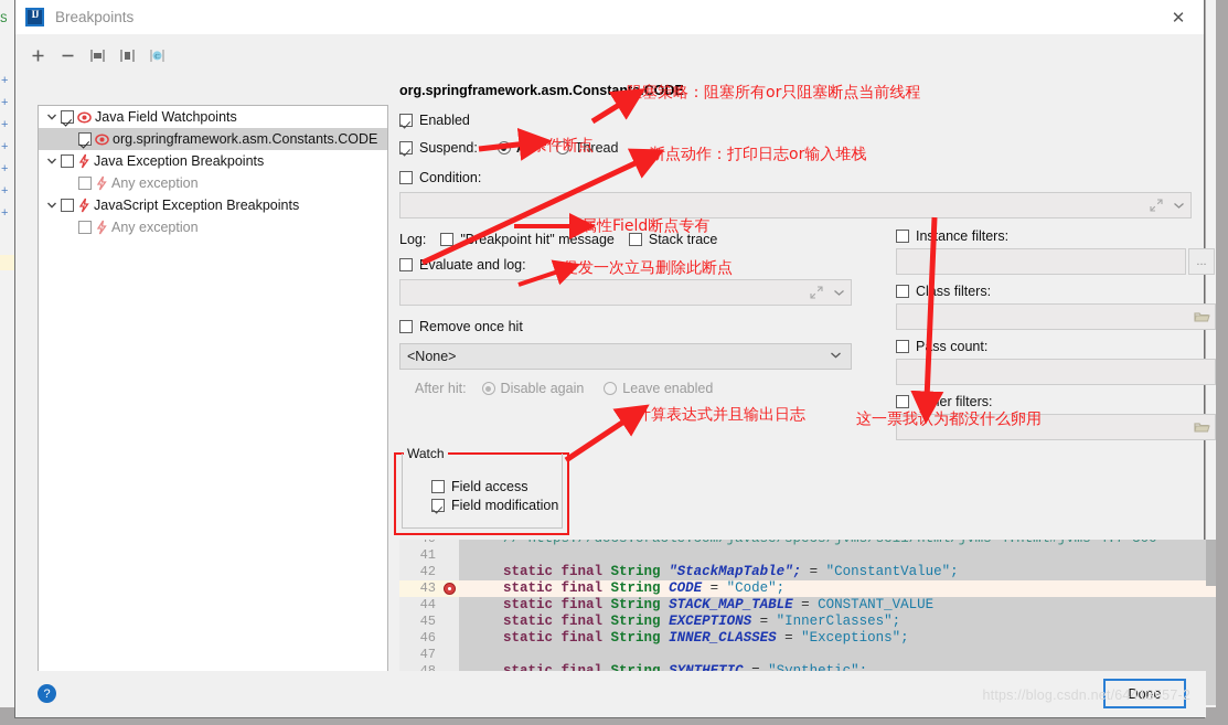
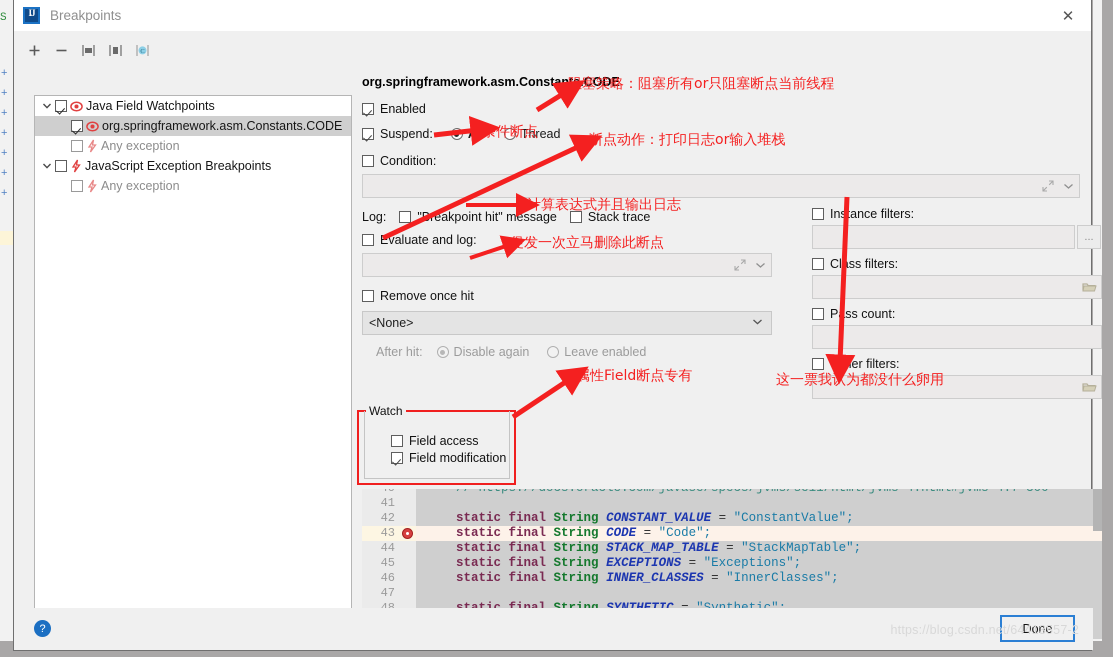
  S
  +
  +
  +
  +
  +
  +
  +
  Breakpoints
  ✕
  Java Field Watchpoints
  org.springframework.asm.Constants.CODE
- Java Exception Breakpoints
  Any exception
  JavaScript Exception Breakpoints
  Any exception
  org.springframework.asm.Constants.CODE
  Enabled
  Suspend:
  All
  Thread
  Condition:
  Log:
  "eakpoint hit" message
  Stack trace
  valuate and log:
  Remove once hit
  <None>
  After hit:
  Disable again
  Leave enabled
  Insance filters:
  ...
  Clss filters:
  Pss count:
  Caller filters:
  Watch
  Field access
  Field modification
  41
  42
- static final String "StackMapTable"; = "ConstantValue";
+ static final String CONSTANT_VALUE = "ConstantValue";
  43
  static final String CODE = "Code";
  44
- static final String STACK_MAP_TABLE = CONSTANT_VALUE
+ static final String STACK_MAP_TABLE = "StackMapTable";
  45
- static final String EXCEPTIONS = "InnerClasses";
+ static final String EXCEPTIONS = "Exceptions";
  46
- static final String INNER_CLASSES = "Exceptions";
+ static final String INNER_CLASSES = "InnerClasses";
  47
  ?
  Done
  https://blog.csdn.net/64413557-2
  阻塞策略：阻塞所有or只阻塞断点当前线程
  条件断点
  断点动作：打印日志or输入堆栈
- 属性Field断点专有
+ 计算表达式并且输出日志
  促发一次立马删除此断点
- 计算表达式并且输出日志
+ 属性Field断点专有
  这一票我认为都没什么卵用
